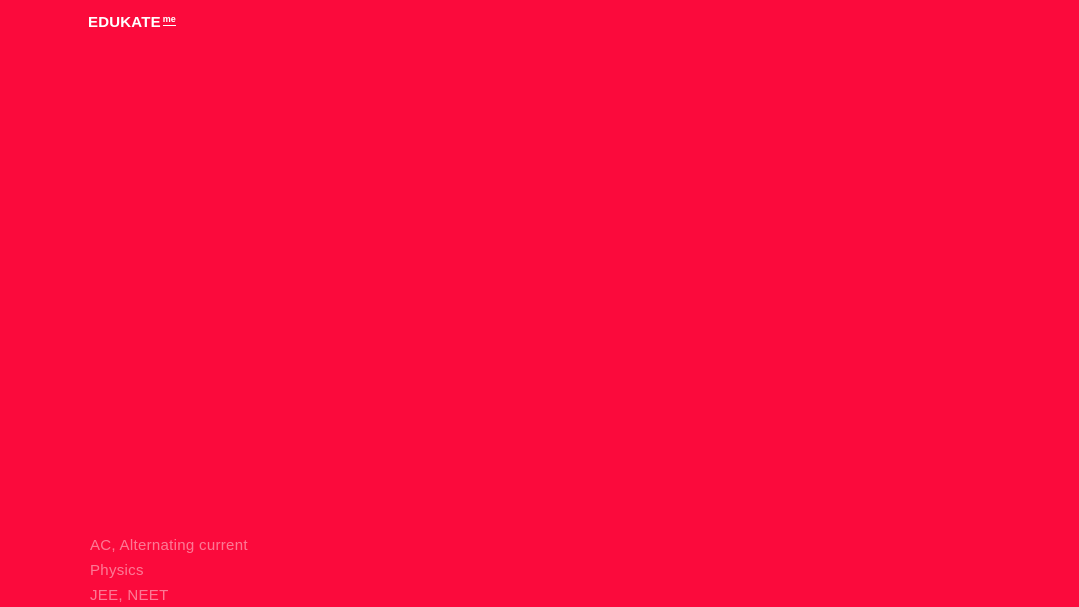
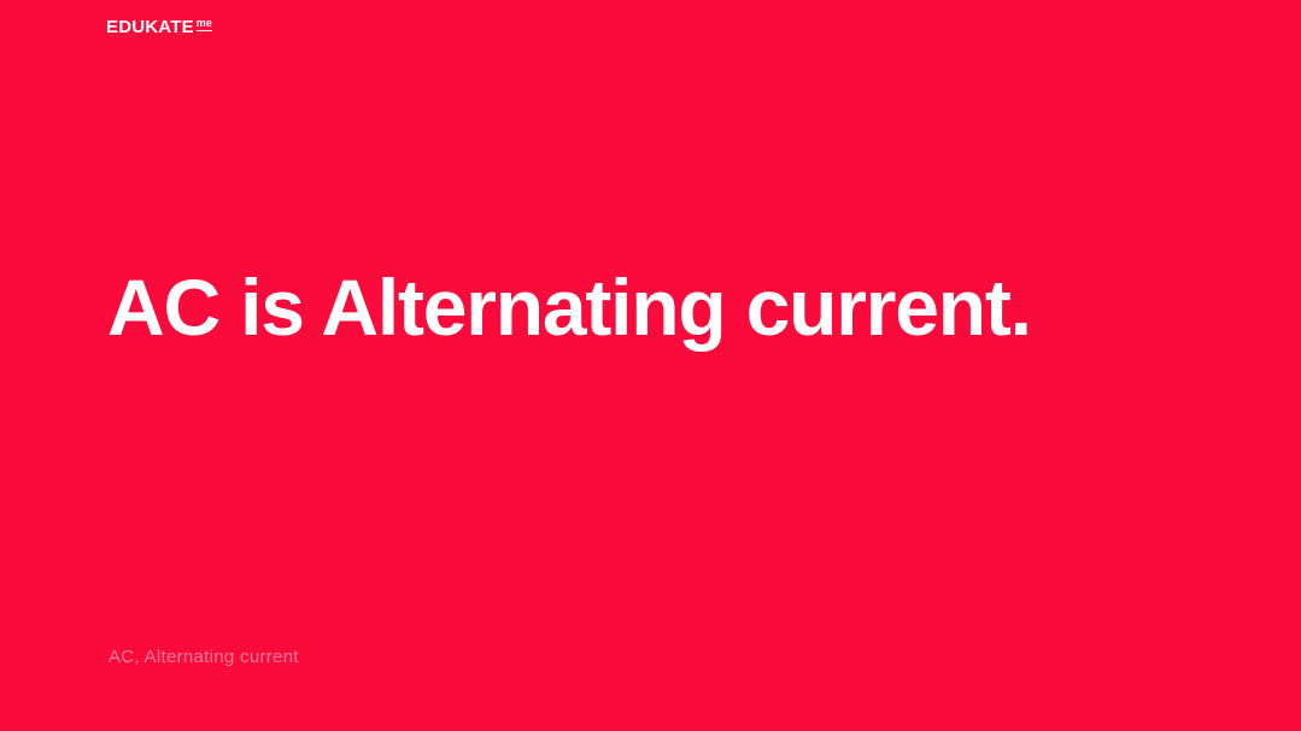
  EDUKATE
  me
+ AC is Alternating current.
  AC, Alternating current
- Physics
- JEE, NEET
